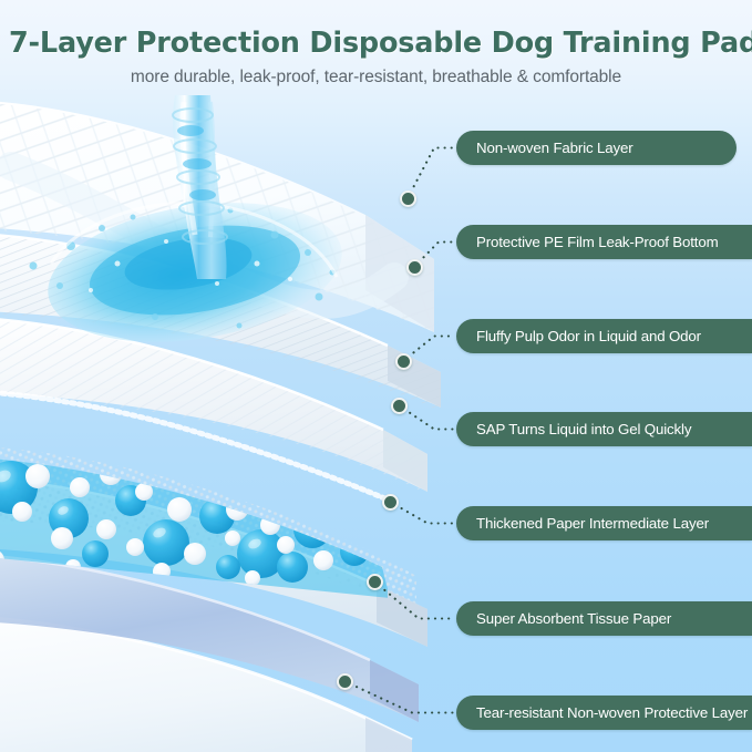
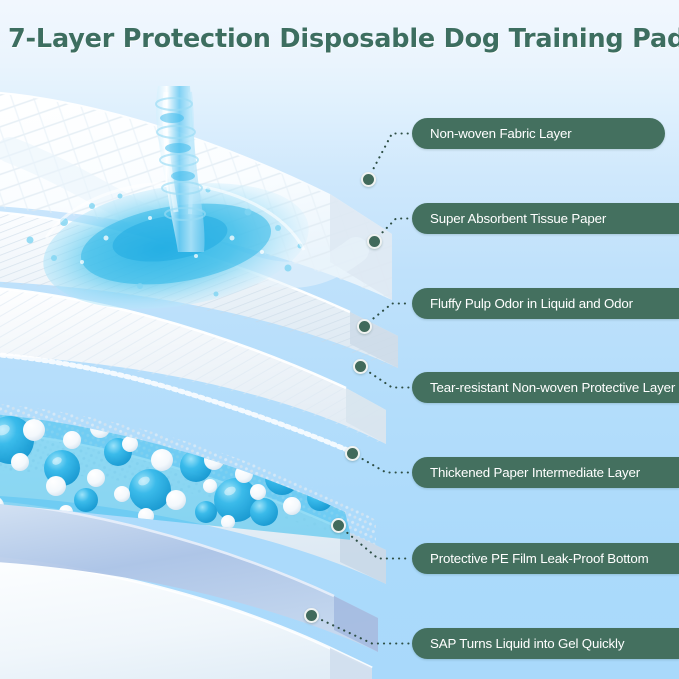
  7-Layer Protection Disposable Dog Training Pad
- more durable, leak-proof, tear-resistant, breathable & comfortable
  Non-woven Fabric Layer
- Protective PE Film Leak-Proof Bottom
+ Super Absorbent Tissue Paper
  Fluffy Pulp Odor in Liquid and Odor
- SAP Turns Liquid into Gel Quickly
+ Tear-resistant Non-woven Protective Layer
  Thickened Paper Intermediate Layer
- Super Absorbent Tissue Paper
+ Protective PE Film Leak-Proof Bottom
- Tear-resistant Non-woven Protective Layer
+ SAP Turns Liquid into Gel Quickly
